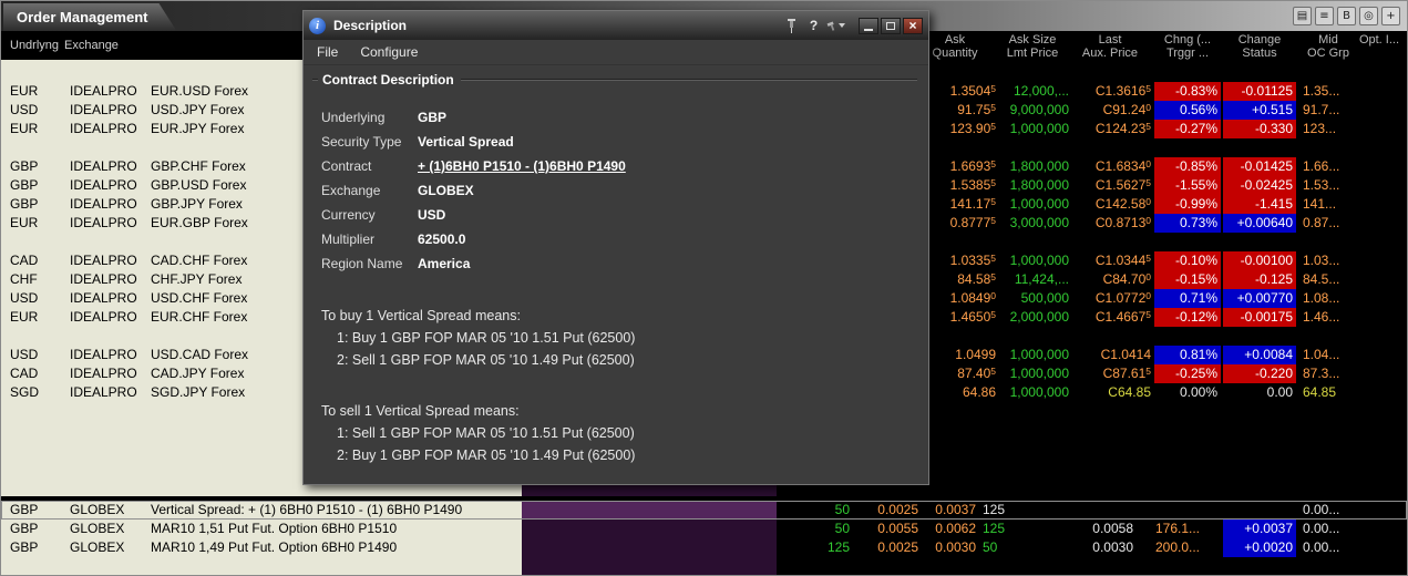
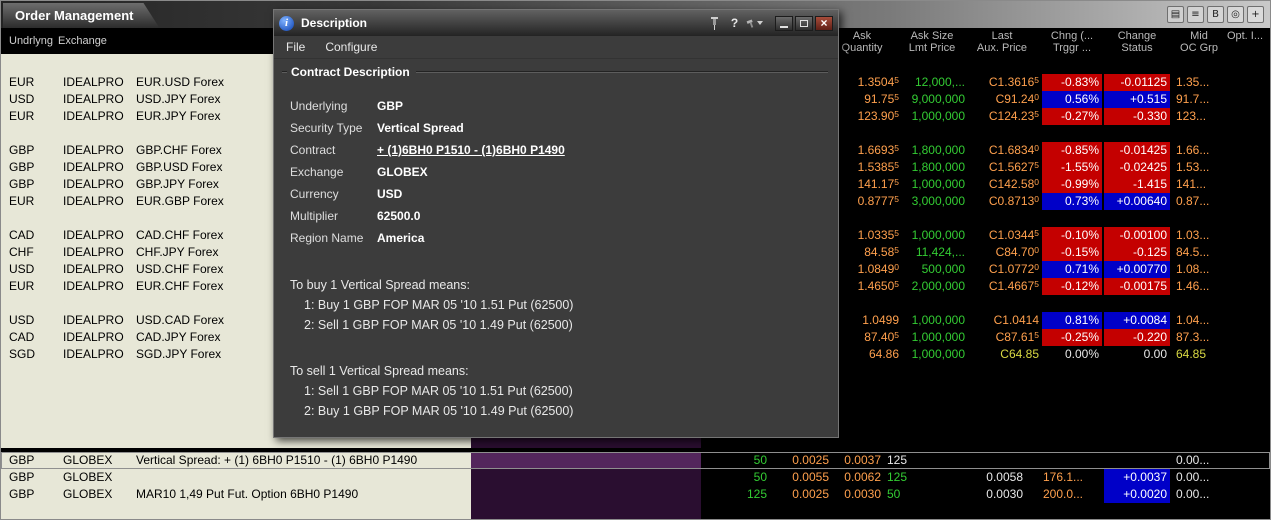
  Order Management
  ▤
  ≡
  B
  ◎
  +
  Undrlyng
  Exchange
  Ask
  Quantity
  Ask Size
  Lmt Price
  Last
  Aux. Price
  Chng (...
  Trggr ...
  Change
  Status
  Mid
  OC Grp
  Opt. I...
  EUR
  IDEALPRO
  EUR.USD Forex
  1.35045
  12,000,...
  C1.36165
  -0.83%
  -0.01125
  1.35...
  USD
  IDEALPRO
  USD.JPY Forex
  91.755
  9,000,000
  C91.240
  0.56%
  +0.515
  91.7...
  EUR
  IDEALPRO
  EUR.JPY Forex
  123.905
  1,000,000
  C124.235
  -0.27%
  -0.330
  123...
  GBP
  IDEALPRO
  GBP.CHF Forex
  1.66935
  1,800,000
  C1.68340
  -0.85%
  -0.01425
  1.66...
  GBP
  IDEALPRO
  GBP.USD Forex
  1.53855
  1,800,000
  C1.56275
  -1.55%
  -0.02425
  1.53...
  GBP
  IDEALPRO
  GBP.JPY Forex
  141.175
  1,000,000
  C142.580
  -0.99%
  -1.415
  141...
  EUR
  IDEALPRO
  EUR.GBP Forex
  0.87775
  3,000,000
  C0.87130
  0.73%
  +0.00640
  0.87...
  CAD
  IDEALPRO
  CAD.CHF Forex
  1.03355
  1,000,000
  C1.03445
  -0.10%
  -0.00100
  1.03...
  CHF
  IDEALPRO
  CHF.JPY Forex
  84.585
  11,424,...
  C84.700
  -0.15%
  -0.125
  84.5...
  USD
  IDEALPRO
  USD.CHF Forex
  1.08490
  500,000
  C1.07720
  0.71%
  +0.00770
  1.08...
  EUR
  IDEALPRO
  EUR.CHF Forex
  1.46505
  2,000,000
  C1.46675
  -0.12%
  -0.00175
  1.46...
  USD
  IDEALPRO
  USD.CAD Forex
  1.0499
  1,000,000
  C1.0414
  0.81%
  +0.0084
  1.04...
  CAD
  IDEALPRO
  CAD.JPY Forex
  87.405
  1,000,000
  C87.615
  -0.25%
  -0.220
  87.3...
  SGD
  IDEALPRO
  SGD.JPY Forex
  64.86
  1,000,000
  C64.85
  0.00%
  0.00
  64.85
  GBP
  GLOBEX
  Vertical Spread: + (1) 6BH0 P1510 - (1) 6BH0 P1490
  50
  0.0025
  0.0037
  125
  0.00...
  GBP
  GLOBEX
- MAR10 1,51 Put Fut. Option 6BH0 P1510
  50
  0.0055
  0.0062
  125
  0.0058
  176.1...
  +0.0037
  0.00...
  GBP
  GLOBEX
  MAR10 1,49 Put Fut. Option 6BH0 P1490
  125
  0.0025
  0.0030
  50
  0.0030
  200.0...
  +0.0020
  0.00...
  i
  Description
  ?
  File
  Configure
  Contract Description
  Underlying
  GBP
  Security Type
  Vertical Spread
  Contract
  + (1)6BH0 P1510 - (1)6BH0 P1490
  Exchange
  GLOBEX
  Currency
  USD
  Multiplier
  62500.0
  Region Name
  America
  To buy 1 Vertical Spread means:
  1: Buy 1 GBP FOP MAR 05 '10 1.51 Put (62500)
  2: Sell 1 GBP FOP MAR 05 '10 1.49 Put (62500)
  To sell 1 Vertical Spread means:
  1: Sell 1 GBP FOP MAR 05 '10 1.51 Put (62500)
  2: Buy 1 GBP FOP MAR 05 '10 1.49 Put (62500)
